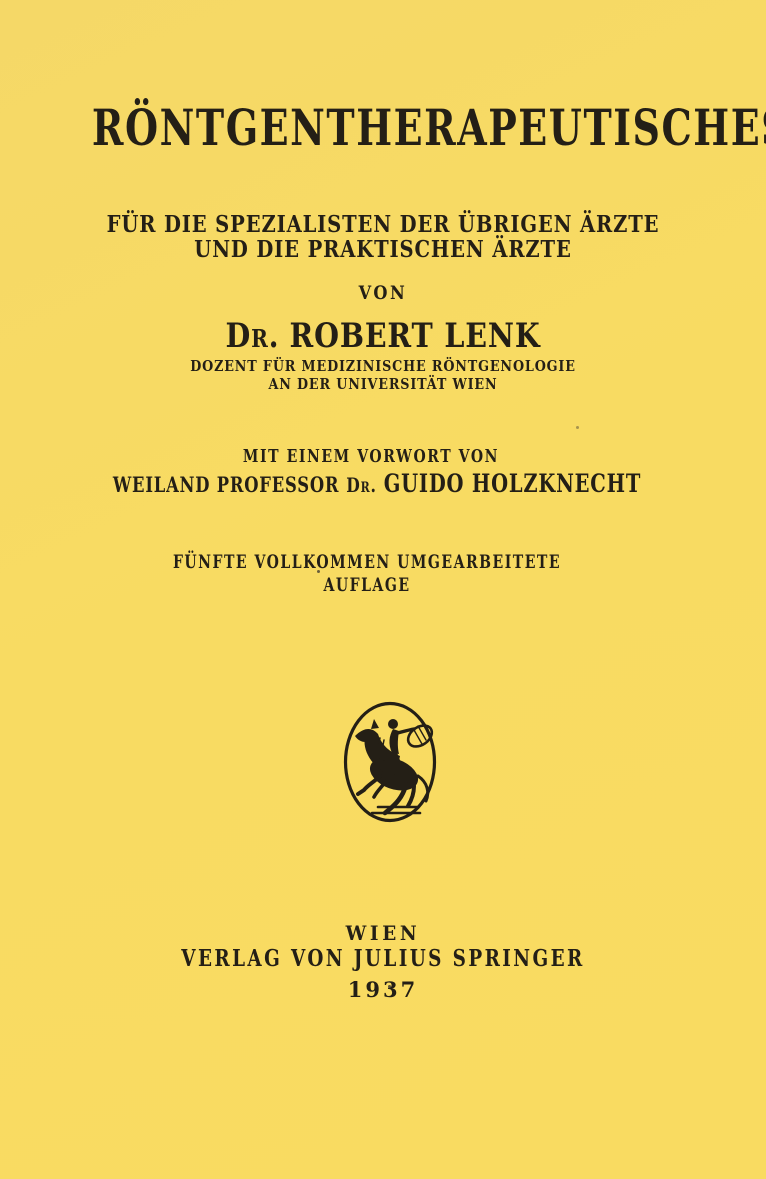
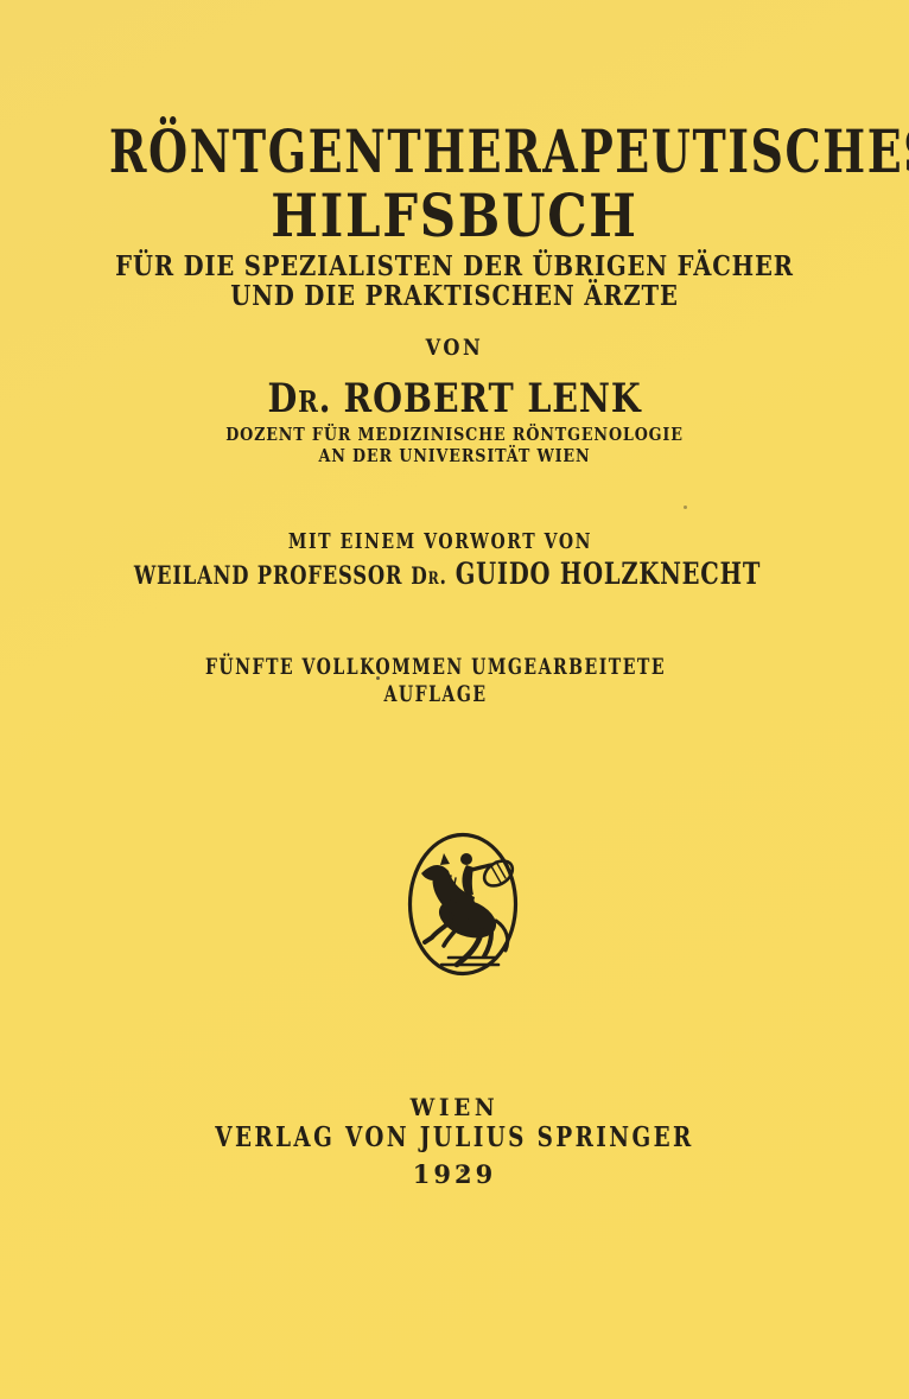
  RÖNTGENTHERAPEUTISCHE
+ HILFSBUCH
- FÜR DIE SPEZIALISTEN DER ÜBRIGEN ÄRZTE
+ FÜR DIE SPEZIALISTEN DER ÜBRIGEN FÄCHER
  UND DIE PRAKTISCHEN ÄRZTE
  VON
  Dr. ROBERT LENK
  DOZENT FÜR MEDIZINISCHE RÖNTGENOLOGIE
  AN DER UNIVERSITÄT WIEN
  MIT EINEM VORWORT VON
  WEILAND PROFESSOR Dr. GUIDO HOLZKNECHT
  FÜNFTE VOLLKOMMEN UMGEARBEITETE
  AUFLAGE
  WIEN
  VERLAG VON JULIUS SPRINGER
- 1937
+ 1929
